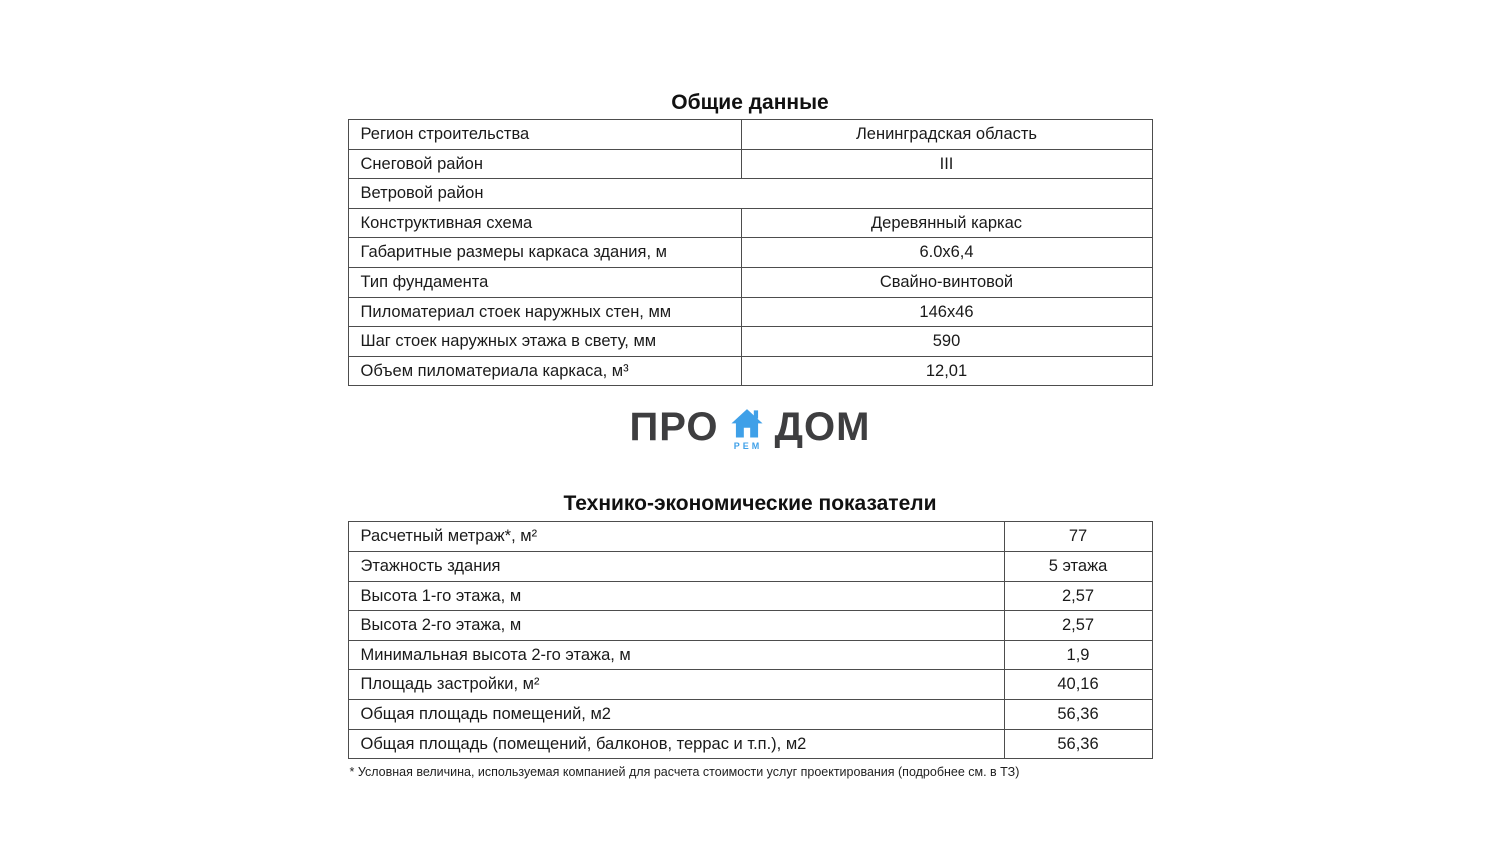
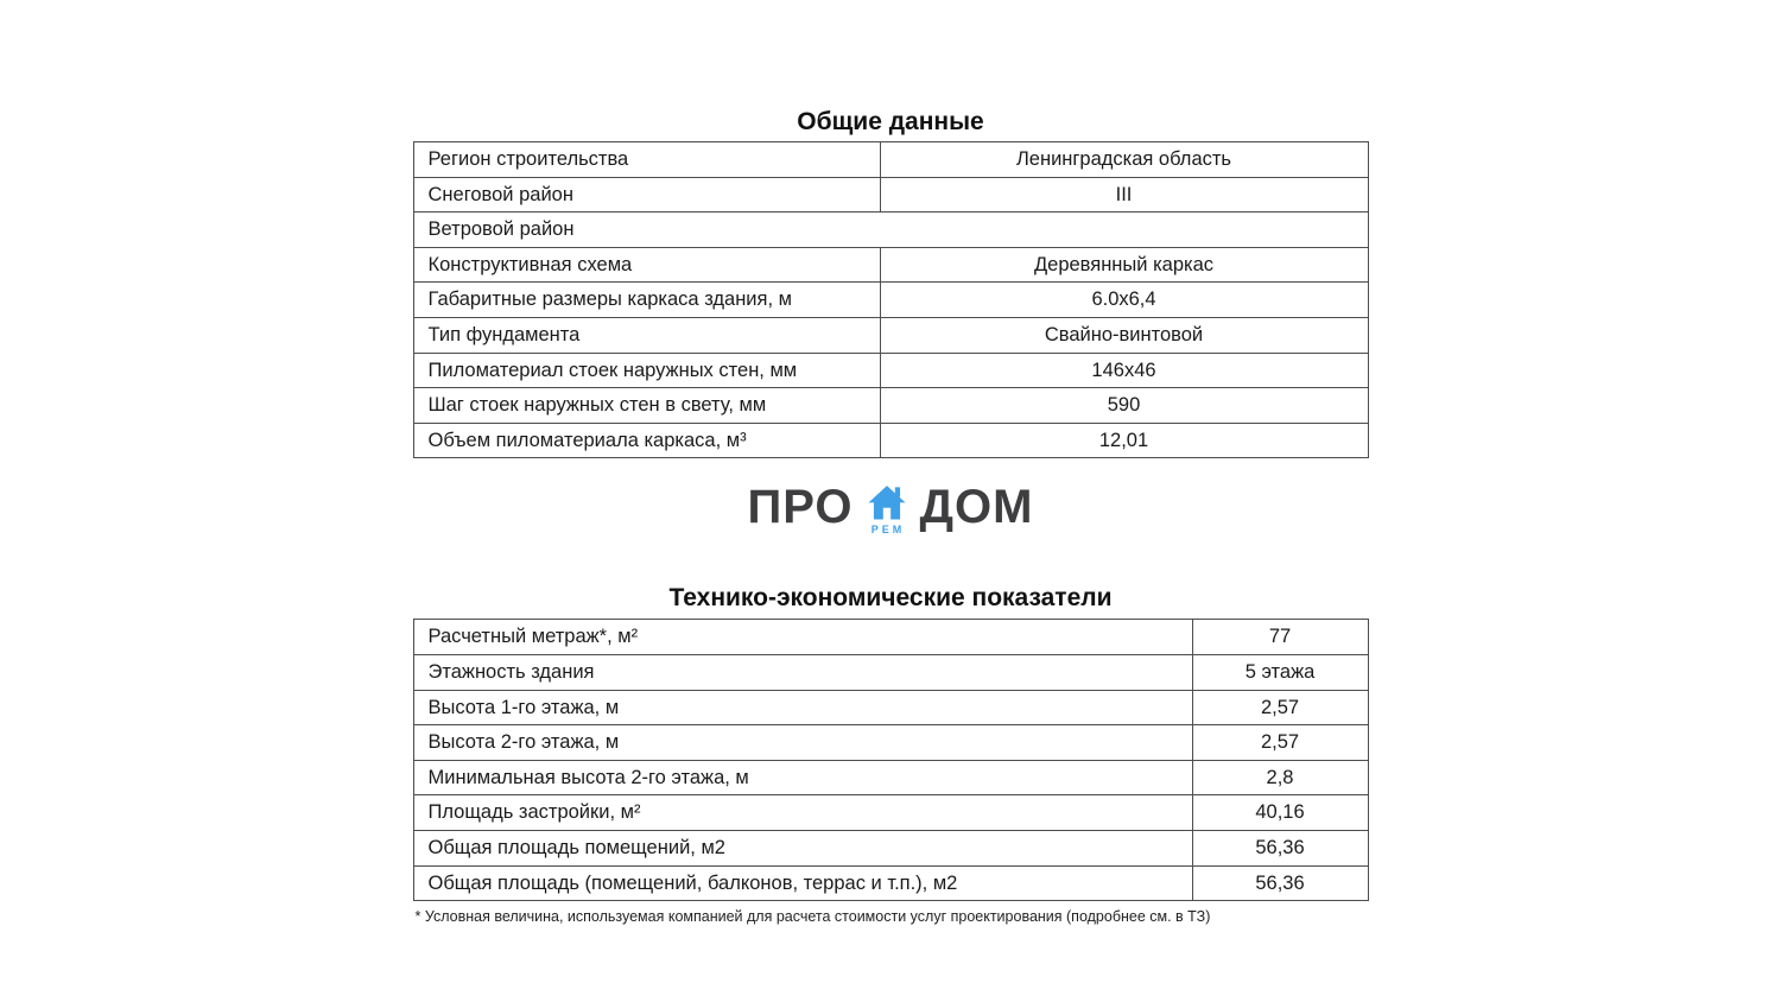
  Общие данные
  Регион строительства
  Ленинградская область
  Снеговой район
  III
  Ветровой район
  Конструктивная схема
  Деревянный каркас
  Габаритные размеры каркаса здания, м
  6.0x6,4
  Тип фундамента
  Свайно-винтовой
  Пиломатериал стоек наружных стен, мм
  146x46
- Шаг стоек наружных этажа в свету, мм
+ Шаг стоек наружных стен в свету, мм
  590
  Объем пиломатериала каркаса, м³
  12,01
  ПРО
  РЕМ
  ДОМ
  Технико-экономические показатели
  Расчетный метраж*, м²
  77
  Этажность здания
  5 этажа
  Высота 1-го этажа, м
  2,57
  Высота 2-го этажа, м
  2,57
  Минимальная высота 2-го этажа, м
- 1,9
+ 2,8
  Площадь застройки, м²
  40,16
  Общая площадь помещений, м2
  56,36
  Общая площадь (помещений, балконов, террас и т.п.), м2
  56,36
  * Условная величина, используемая компанией для расчета стоимости услуг проектирования (подробнее см. в ТЗ)
